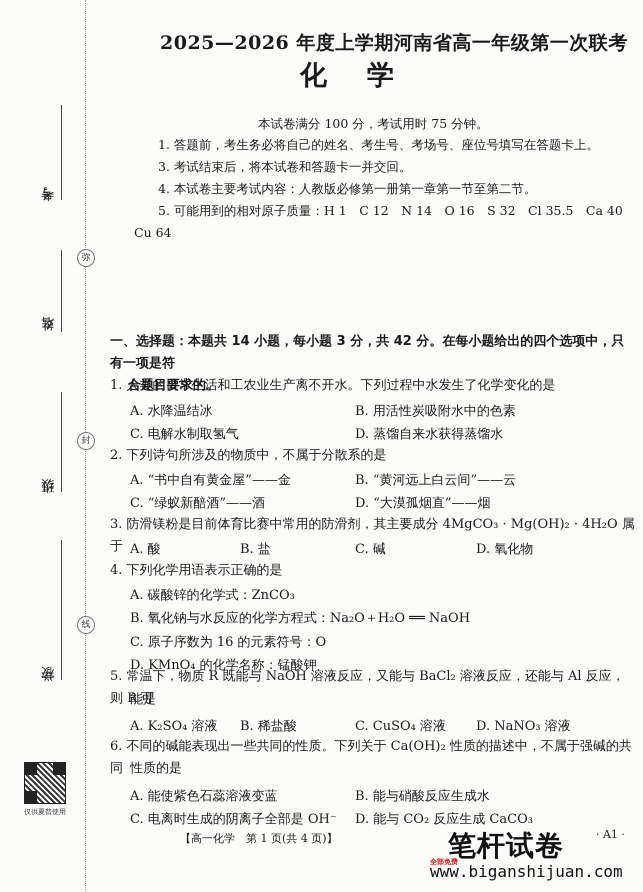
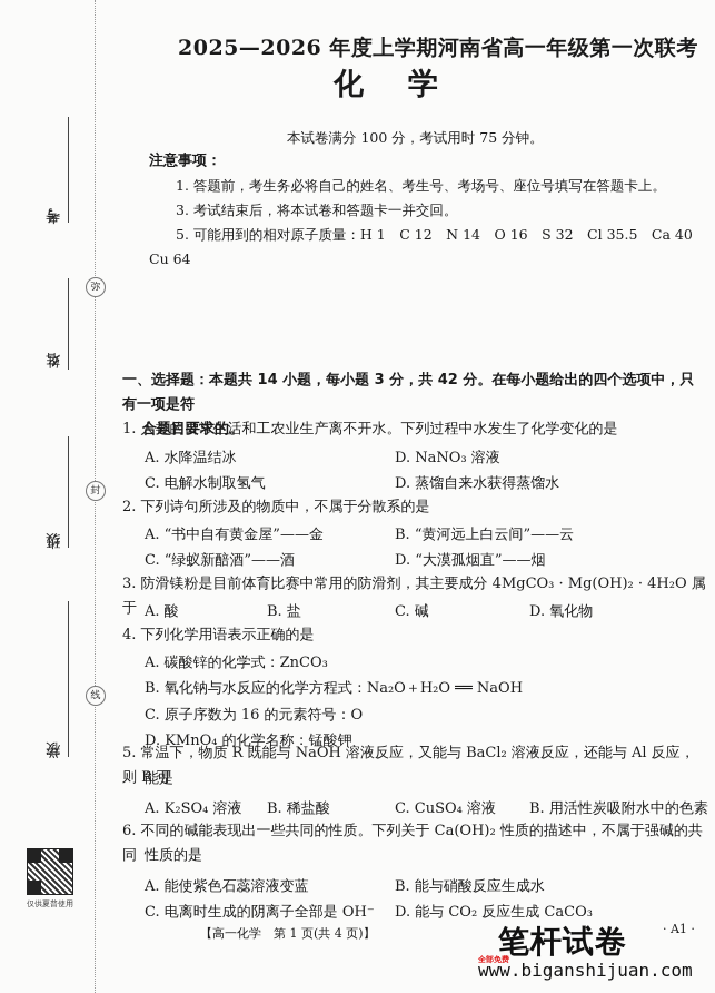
  弥
  封
  线
  仅供夏普使用
  2025—2026 年度上学期河南省高一年级第一次联考
  化学
  本试卷满分 100 分，考试用时 75 分钟。
+ 注意事项：
  1. 答题前，考生务必将自己的姓名、考生号、考场号、座位号填写在答题卡上。
  3. 考试结束后，将本试卷和答题卡一并交回。
- 4. 本试卷主要考试内容：人教版必修第一册第一章第一节至第二节。
  5. 可能用到的相对原子质量：H 1 C 12 N 14 O 16 S 32 Cl 35.5 Ca 40 Cu 64
  一、选择题：本题共 14 小题，每小题 3 分，共 42 分。在每小题给出的四个选项中，只有一项是符
  合题目要求的。
  1. 人类的日常生活和工农业生产离不开水。下列过程中水发生了化学变化的是
  A. 水降温结冰
- B. 用活性炭吸附水中的色素
+ D. NaNO₃ 溶液
  C. 电解水制取氢气
  D. 蒸馏自来水获得蒸馏水
  2. 下列诗句所涉及的物质中，不属于分散系的是
  A. “书中自有黄金屋”——金
  B. “黄河远上白云间”——云
  C. “绿蚁新醅酒”——酒
  D. “大漠孤烟直”——烟
  3. 防滑镁粉是目前体育比赛中常用的防滑剂，其主要成分 4MgCO₃ · Mg(OH)₂ · 4H₂O 属于
  A. 酸
  B. 盐
  C. 碱
  D. 氧化物
  4. 下列化学用语表示正确的是
  A. 碳酸锌的化学式：ZnCO₃
  B. 氧化钠与水反应的化学方程式：Na₂O＋H₂O ══ NaOH
  C. 原子序数为 16 的元素符号：O
  D. KMnO₄ 的化学名称：锰酸钾
  5. 常温下，物质 R 既能与 NaOH 溶液反应，又能与 BaCl₂ 溶液反应，还能与 Al 反应，则 R 可
  能是
  A. K₂SO₄ 溶液
  B. 稀盐酸
  C. CuSO₄ 溶液
- D. NaNO₃ 溶液
+ B. 用活性炭吸附水中的色素
  6. 不同的碱能表现出一些共同的性质。下列关于 Ca(OH)₂ 性质的描述中，不属于强碱的共同
  性质的是
  A. 能使紫色石蕊溶液变蓝
  B. 能与硝酸反应生成水
  C. 电离时生成的阴离子全部是 OH⁻
  D. 能与 CO₂ 反应生成 CaCO₃
  【高一化学 第 1 页(共 4 页)】
  · A1 ·
  笔杆试卷
  全部免费
  www.biganshijuan.com
